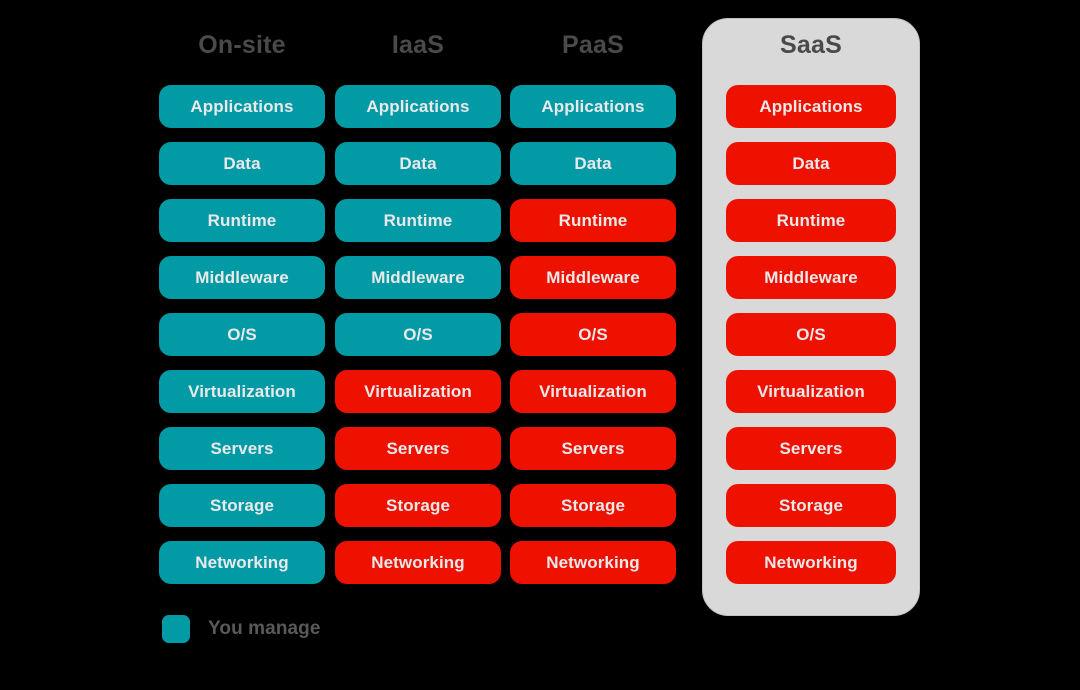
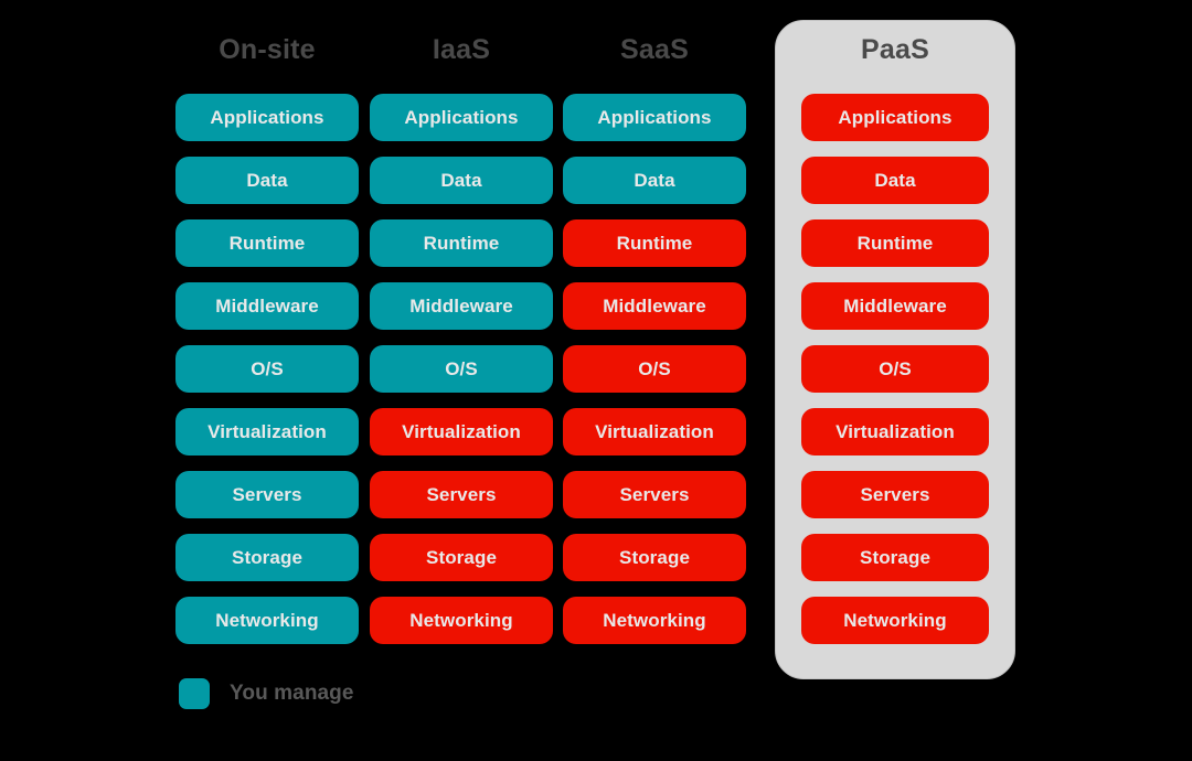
  On-site
  Applications
  Data
  Runtime
  Middleware
  O/S
  Virtualization
  Servers
  Storage
  Networking
  IaaS
  Applications
  Data
  Runtime
  Middleware
  O/S
  Virtualization
  Servers
  Storage
  Networking
- PaaS
+ SaaS
  Applications
  Data
  Runtime
  Middleware
  O/S
  Virtualization
  Servers
  Storage
  Networking
- SaaS
+ PaaS
  Applications
  Data
  Runtime
  Middleware
  O/S
  Virtualization
  Servers
  Storage
  Networking
  You manage
